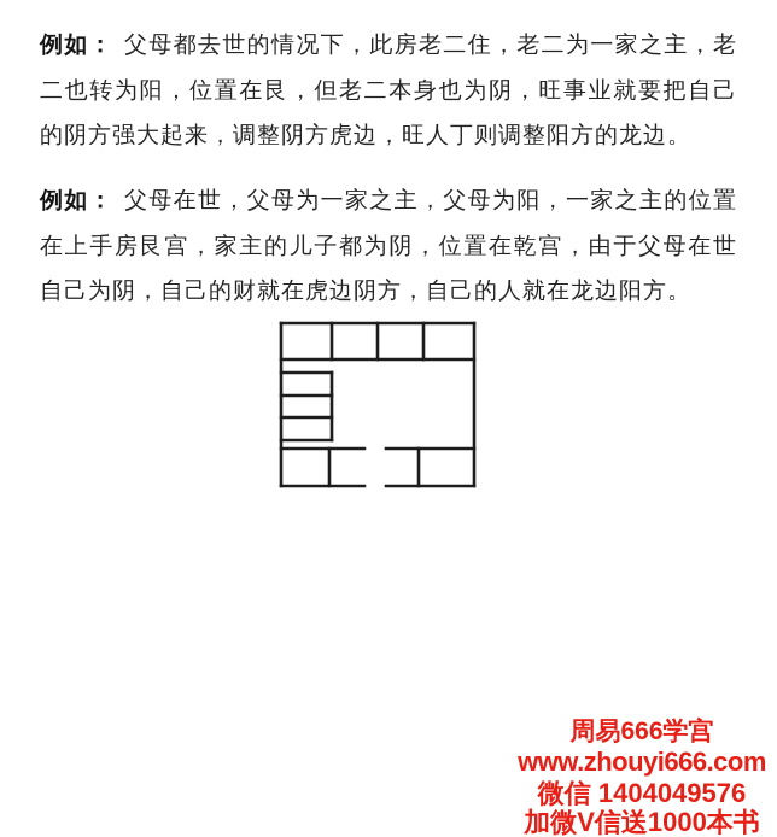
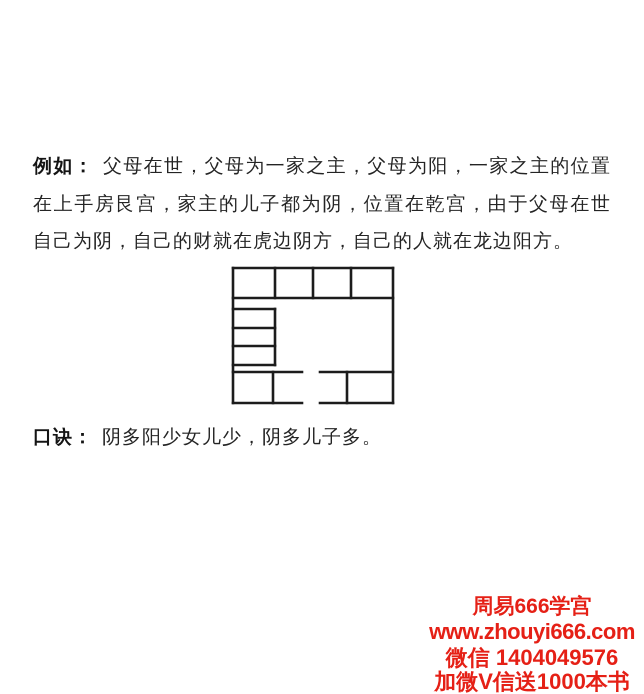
- 例如： 父母都去世的情况下，此房老二住，老二为一家之主，老二也转为阳，位置在艮，但老二本身也为阴，旺事业就要把自己的阴方强大起来，调整阴方虎边，旺人丁则调整阳方的龙边。
  例如： 父母在世，父母为一家之主，父母为阳，一家之主的位置在上手房艮宫，家主的儿子都为阴，位置在乾宫，由于父母在世自己为阴，自己的财就在虎边阴方，自己的人就在龙边阳方。
+ 口诀： 阴多阳少女儿少，阴多儿子多。
  周易666学宫
  www.zhouyi666.com
  微信 1404049576
  加微V信送1000本书
